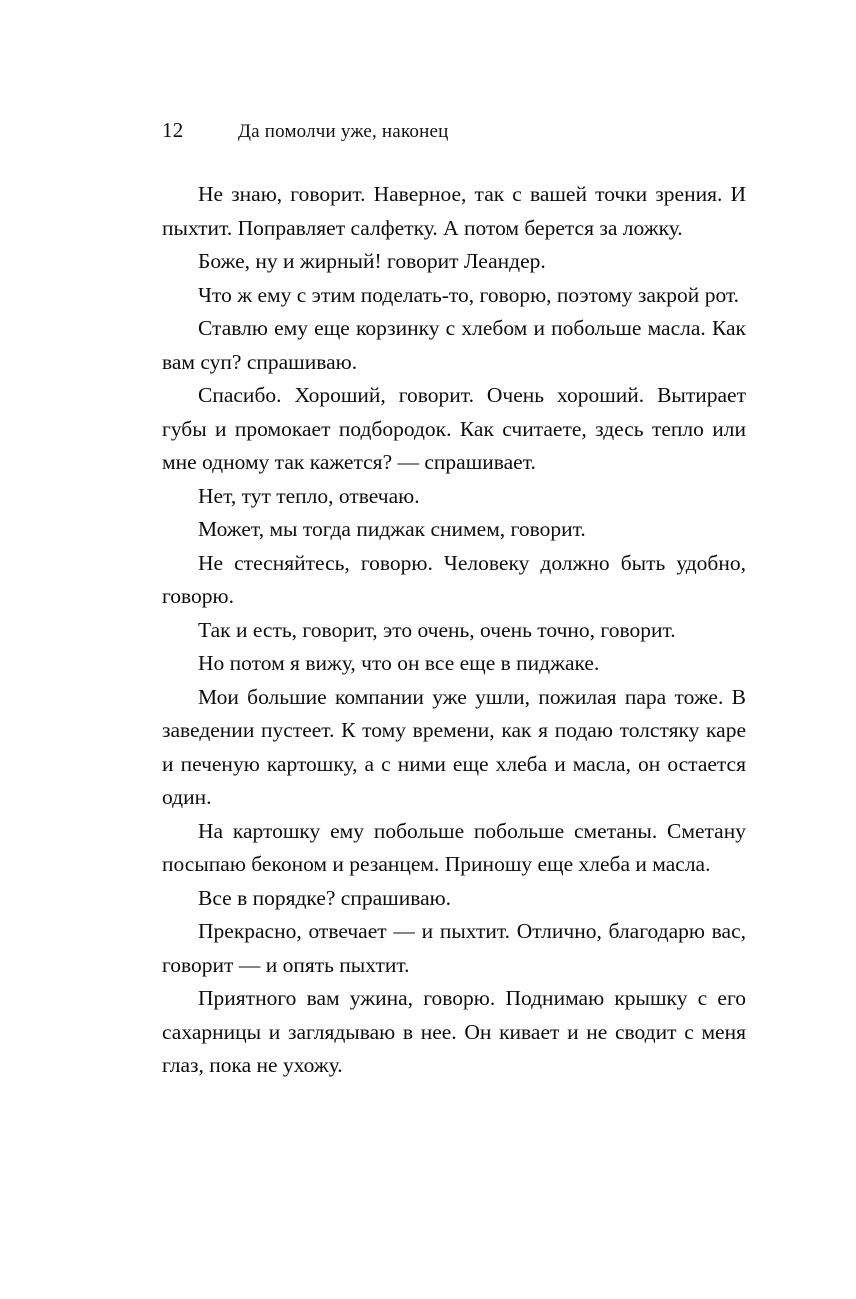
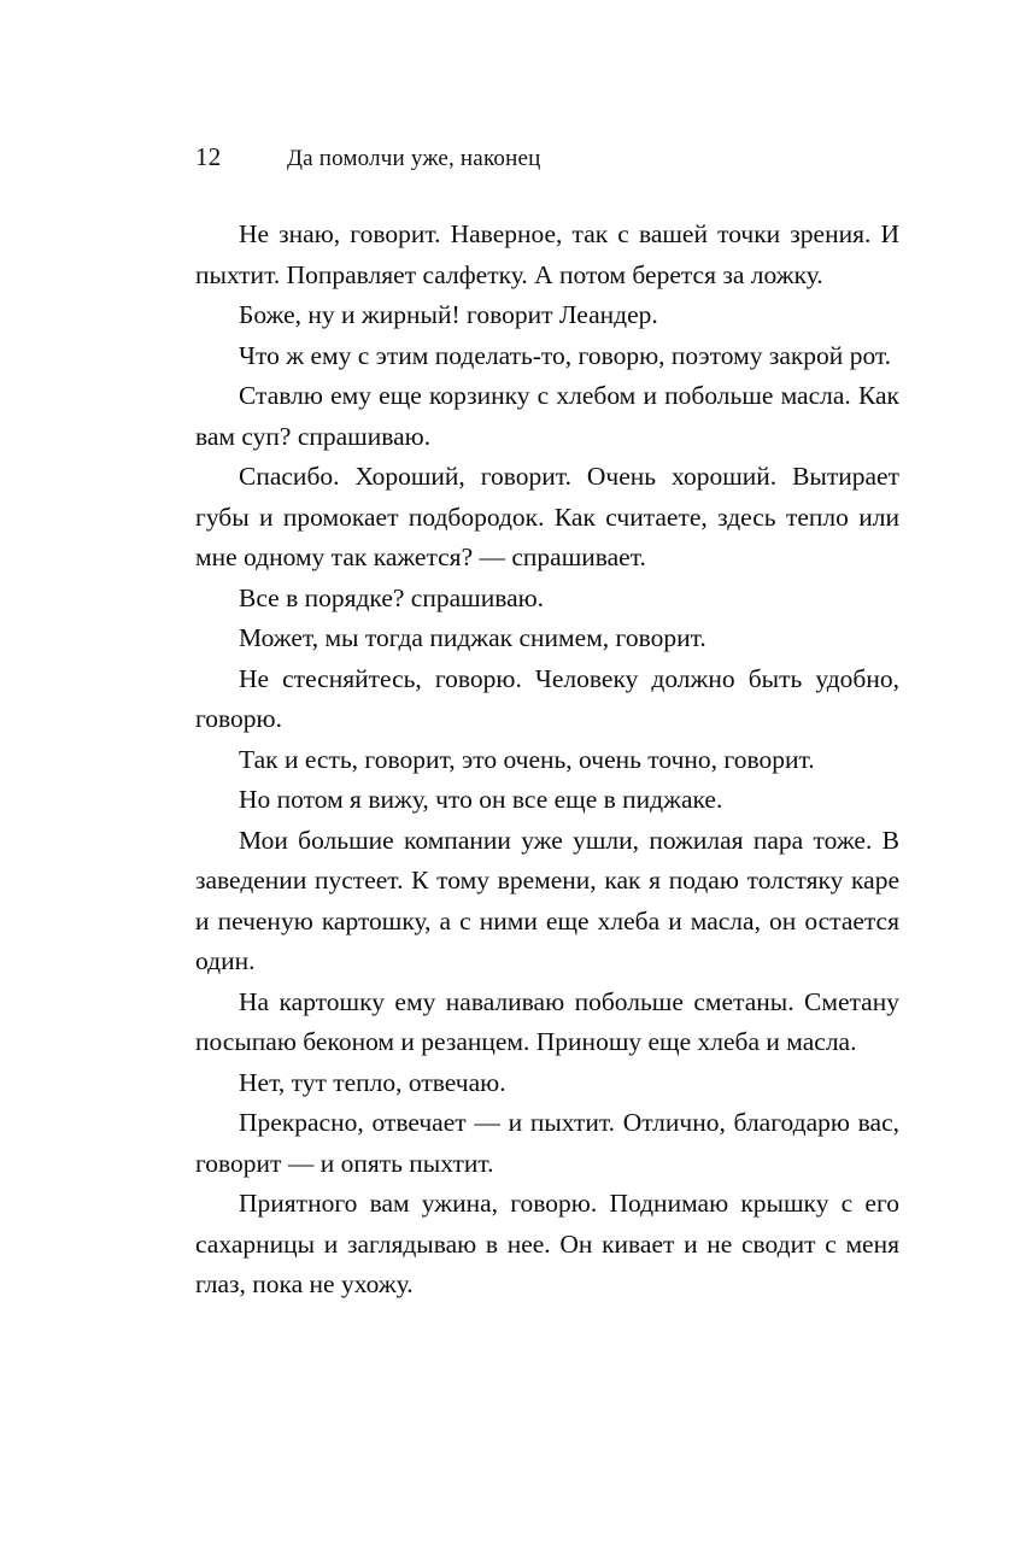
  12
  Да помолчи уже, наконец
  Не знаю, говорит. Наверное, так с вашей точки зрения. И пыхтит. Поправляет салфетку. А потом берется за ложку.
  Боже, ну и жирный! говорит Леандер.
  Что ж ему с этим поделать-то, говорю, поэтому закрой рот.
  Ставлю ему еще корзинку с хлебом и побольше масла. Как вам суп? спрашиваю.
  Спасибо. Хороший, говорит. Очень хороший. Вытирает губы и промокает подбородок. Как считаете, здесь тепло или мне одному так кажется? — спрашивает.
- Нет, тут тепло, отвечаю.
+ Все в порядке? спрашиваю.
  Может, мы тогда пиджак снимем, говорит.
  Не стесняйтесь, говорю. Человеку должно быть удобно, говорю.
  Так и есть, говорит, это очень, очень точно, говорит.
  Но потом я вижу, что он все еще в пиджаке.
  Мои большие компании уже ушли, пожилая пара тоже. В заведении пустеет. К тому времени, как я подаю толстяку каре и печеную картошку, а с ними еще хлеба и масла, он остается один.
- На картошку ему побольше побольше сметаны. Сметану посыпаю беконом и резанцем. Приношу еще хлеба и масла.
+ На картошку ему наваливаю побольше сметаны. Сметану посыпаю беконом и резанцем. Приношу еще хлеба и масла.
- Все в порядке? спрашиваю.
+ Нет, тут тепло, отвечаю.
  Прекрасно, отвечает — и пыхтит. Отлично, благодарю вас, говорит — и опять пыхтит.
  Приятного вам ужина, говорю. Поднимаю крышку с его сахарницы и заглядываю в нее. Он кивает и не сводит с меня глаз, пока не ухожу.
